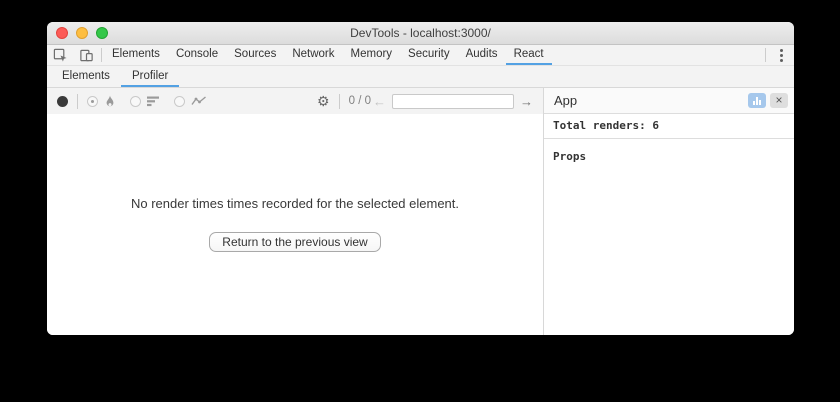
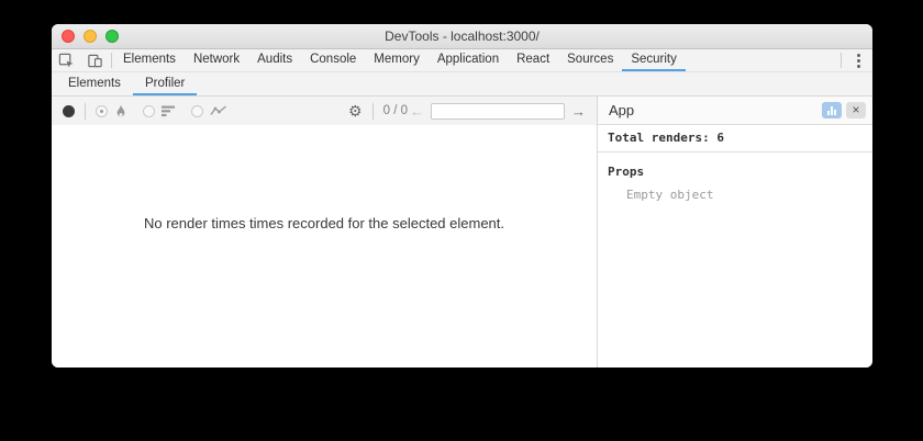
  DevTools - localhost:3000/
  Elements
- Console
+ Network
- Sources
+ Audits
- Network
+ Console
  Memory
+ Application
- Security
+ React
- Audits
+ Sources
- React
+ Security
  Elements
  Profiler
  ⚙
  0 / 0
  ←
  →
  No render times times recorded for the selected element.
- Return to the previous view
  App
  ×
  Total renders: 6
  Props
+ Empty object
